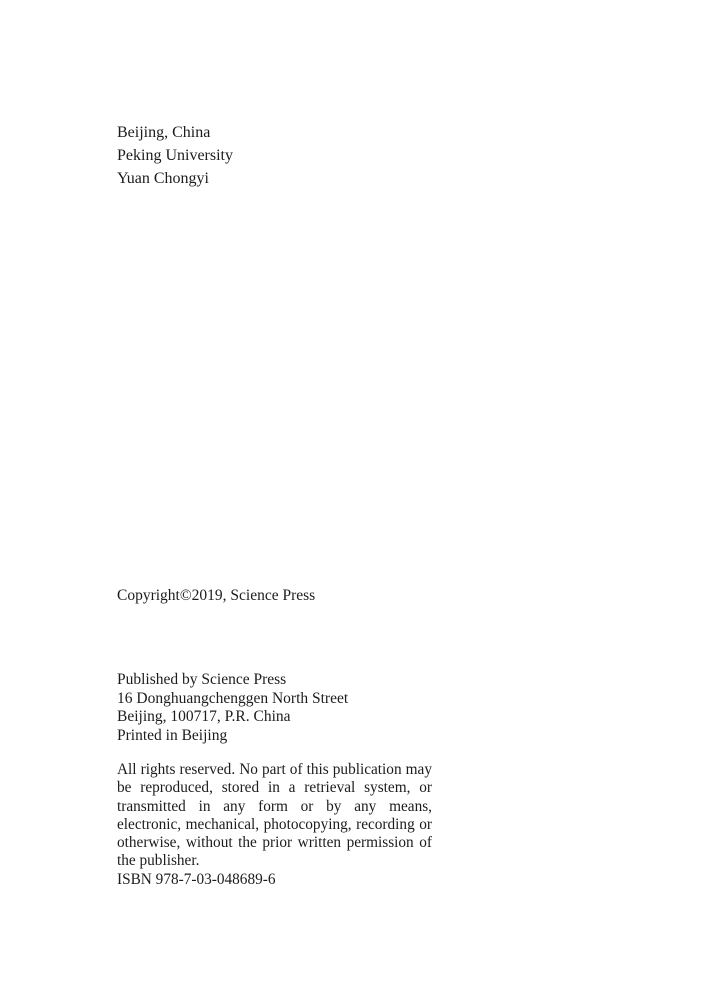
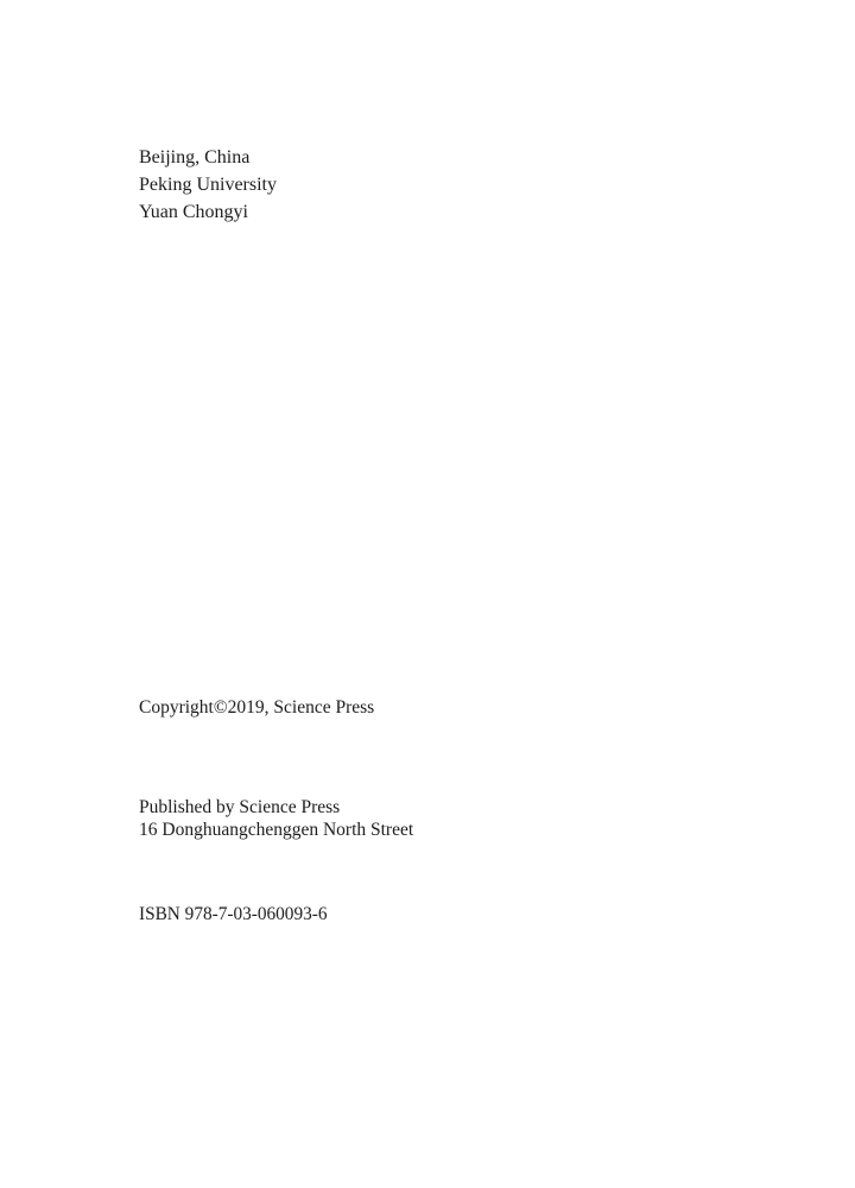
  Beijing, China
  Peking University
  Yuan Chongyi
  Copyright©2019, Science Press
  Published by Science Press
  16 Donghuangchenggen North Street
- Beijing, 100717, P.R. China
- Printed in Beijing
- All rights reserved. No part of this publication may be reproduced, stored in a retrieval system, or transmitted in any form or by any means, electronic, mechanical, photocopying, recording or otherwise, without the prior written permission of the publisher.
- ISBN 978-7-03-048689-6
+ ISBN 978-7-03-060093-6
